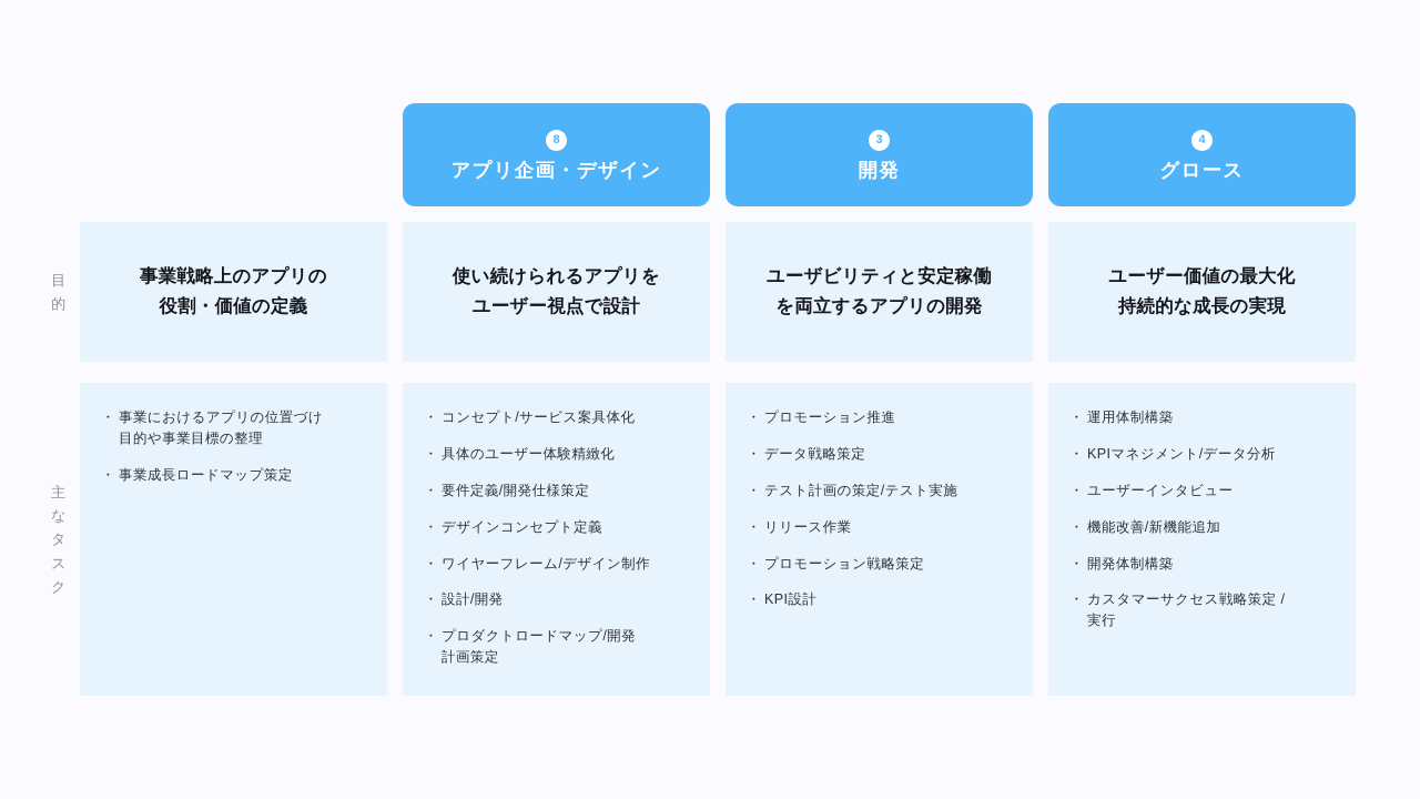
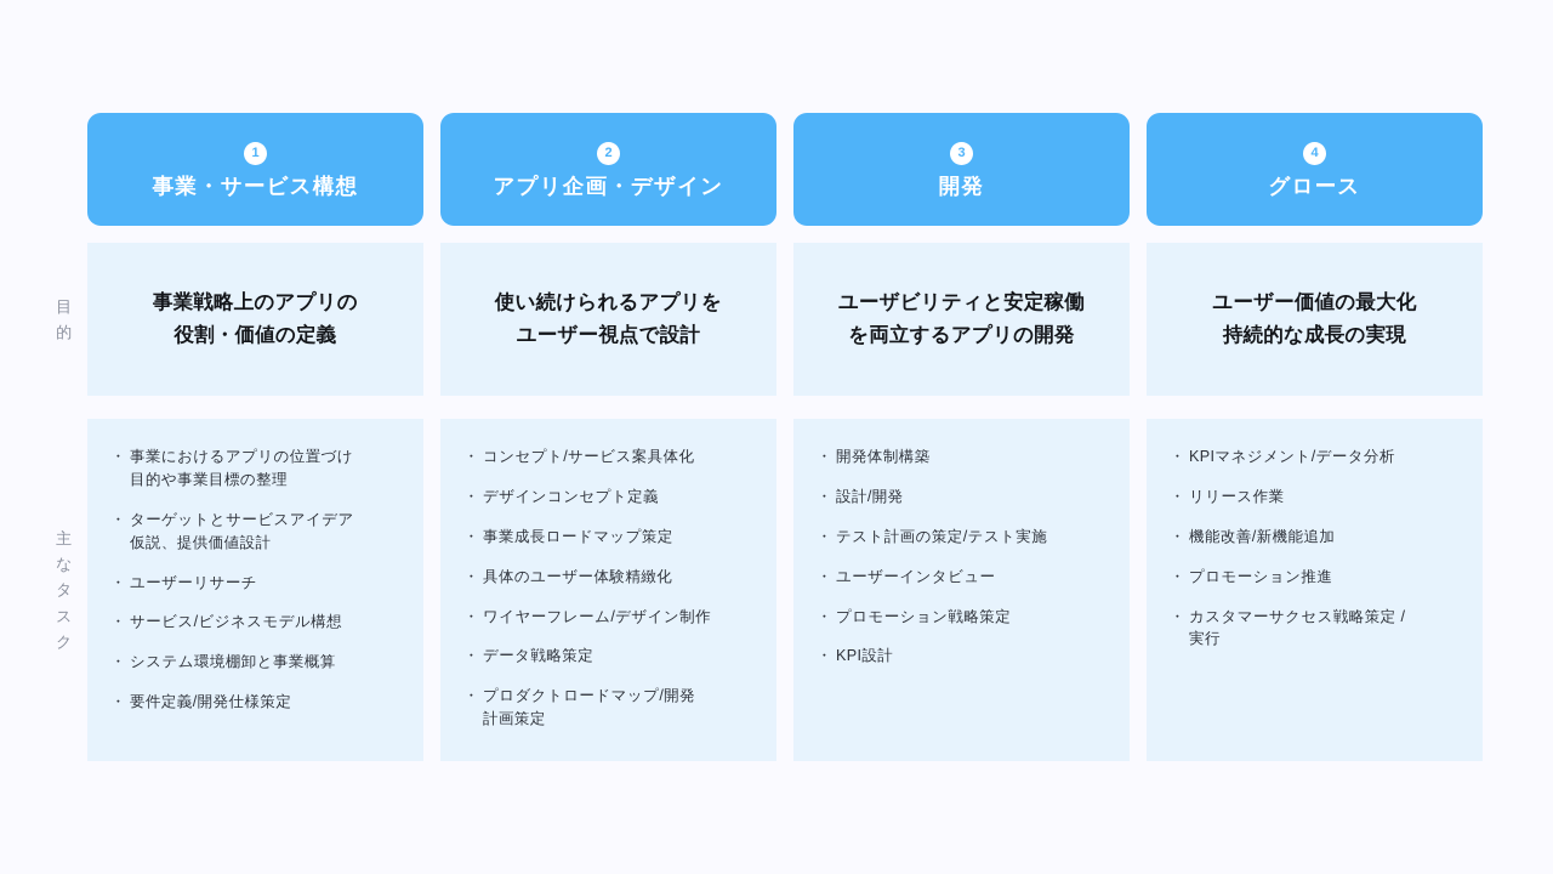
  目
  的
  主
  な
  タ
  ス
  ク
+ 1
+ 事業・サービス構想
  事業戦略上のアプリの
  役割・価値の定義
  事業におけるアプリの位置づけ
  目的や事業目標の整理
+ ターゲットとサービスアイデア
+ 仮説、提供価値設計
+ ユーザーリサーチ
+ サービス/ビジネスモデル構想
+ システム環境棚卸と事業概算
- 事業成長ロードマップ策定
+ 要件定義/開発仕様策定
- 8
+ 2
  アプリ企画・デザイン
  使い続けられるアプリを
  ユーザー視点で設計
  コンセプト/サービス案具体化
- 具体のユーザー体験精緻化
+ デザインコンセプト定義
- 要件定義/開発仕様策定
+ 事業成長ロードマップ策定
- デザインコンセプト定義
+ 具体のユーザー体験精緻化
  ワイヤーフレーム/デザイン制作
- 設計/開発
+ データ戦略策定
  プロダクトロードマップ/開発
  計画策定
  3
  開発
  ユーザビリティと安定稼働
  を両立するアプリの開発
- プロモーション推進
+ 開発体制構築
- データ戦略策定
+ 設計/開発
  テスト計画の策定/テスト実施
- リリース作業
+ ユーザーインタビュー
  プロモーション戦略策定
  KPI設計
  4
  グロース
  ユーザー価値の最大化
  持続的な成長の実現
- 運用体制構築
  KPIマネジメント/データ分析
- ユーザーインタビュー
+ リリース作業
  機能改善/新機能追加
- 開発体制構築
+ プロモーション推進
  カスタマーサクセス戦略策定 /
  実行
